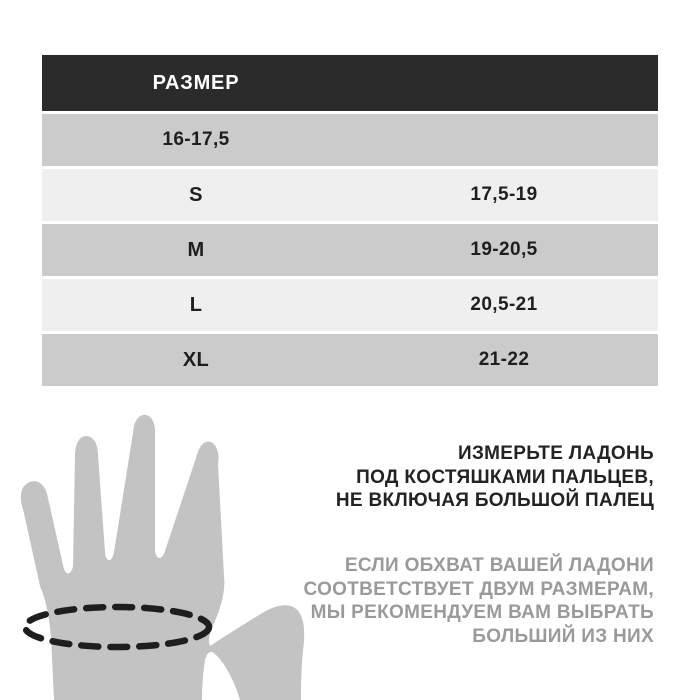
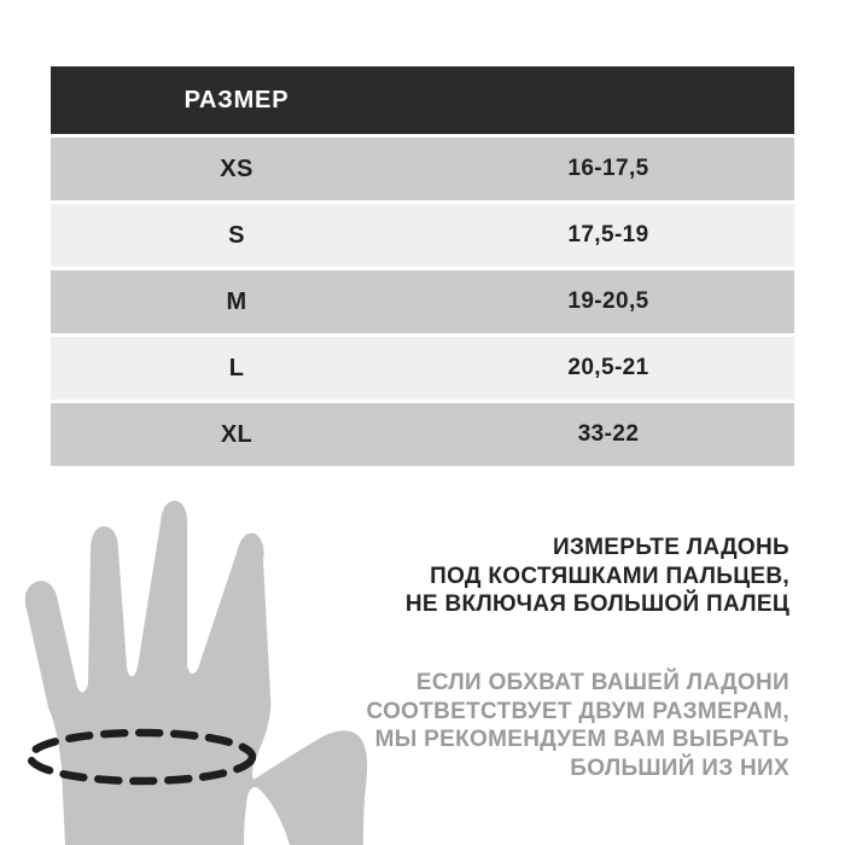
  РАЗМЕР
+ XS
  16-17,5
  S
  17,5-19
  M
  19-20,5
  L
  20,5-21
  XL
- 21-22
+ 33-22
  ИЗМЕРЬТЕ ЛАДОНЬ
  ПОД КОСТЯШКАМИ ПАЛЬЦЕВ,
  НЕ ВКЛЮЧАЯ БОЛЬШОЙ ПАЛЕЦ
  ЕСЛИ ОБХВАТ ВАШЕЙ ЛАДОНИ
  СООТВЕТСТВУЕТ ДВУМ РАЗМЕРАМ,
  МЫ РЕКОМЕНДУЕМ ВАМ ВЫБРАТЬ
  БОЛЬШИЙ ИЗ НИХ
